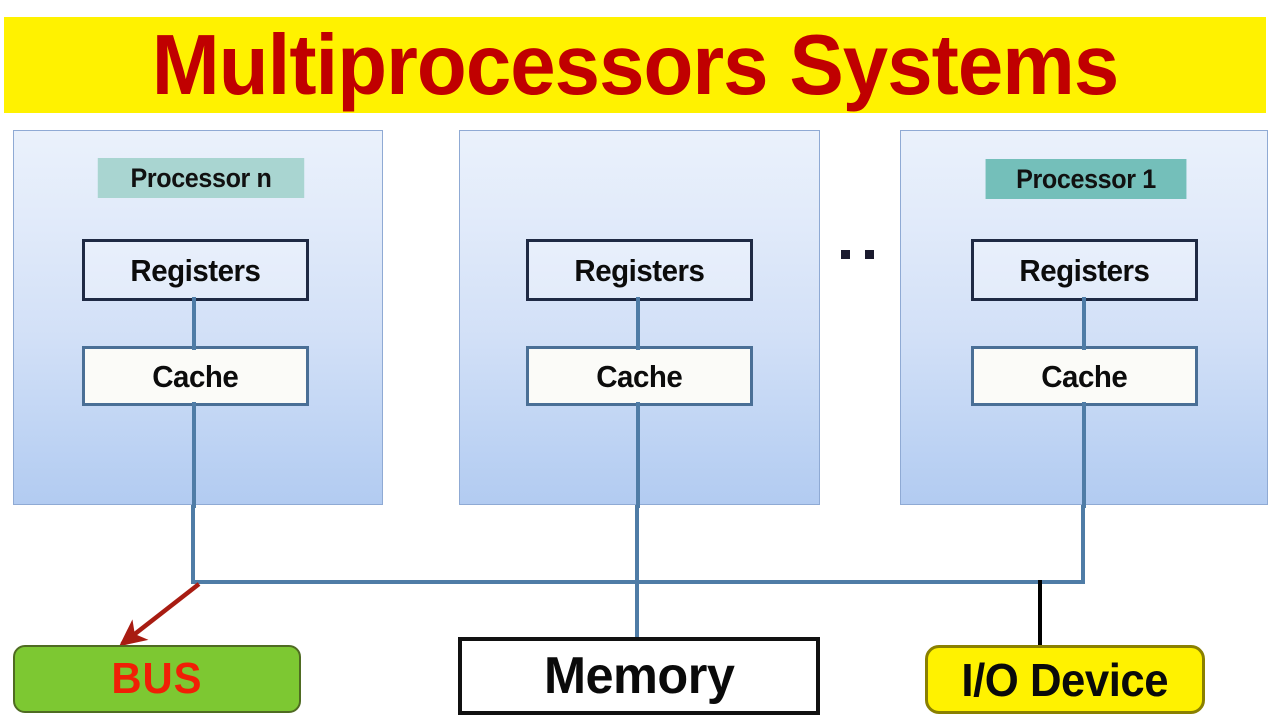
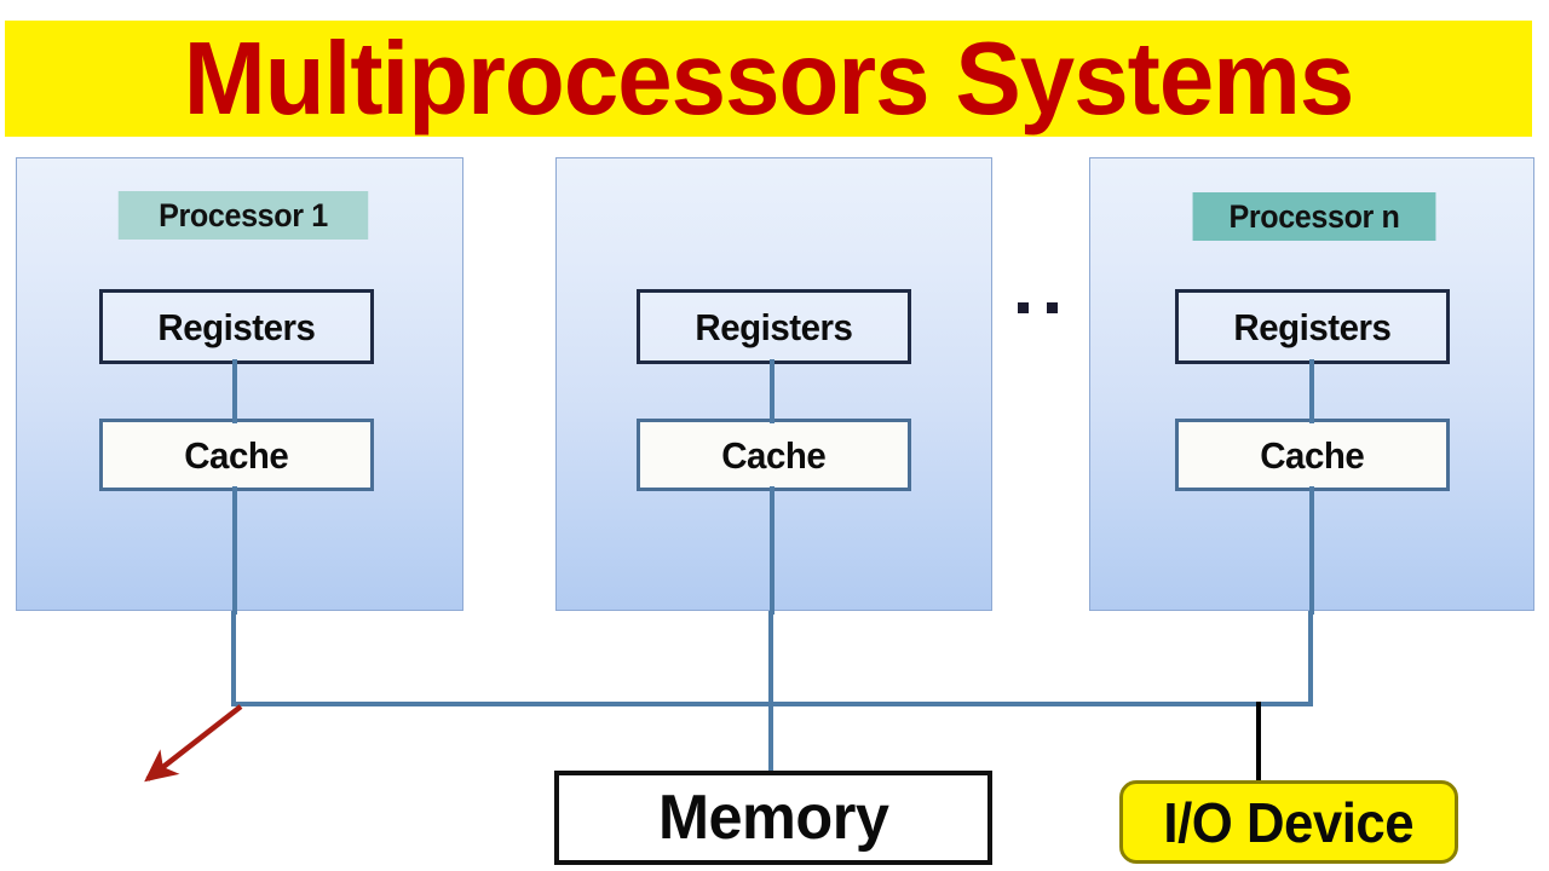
  Multiprocessors Systems
- Processor n
+ Processor 1
  Registers
  Cache
  Registers
  Cache
- Processor 1
+ Processor n
  Registers
  Cache
- BUS
  Memory
  I/O Device
